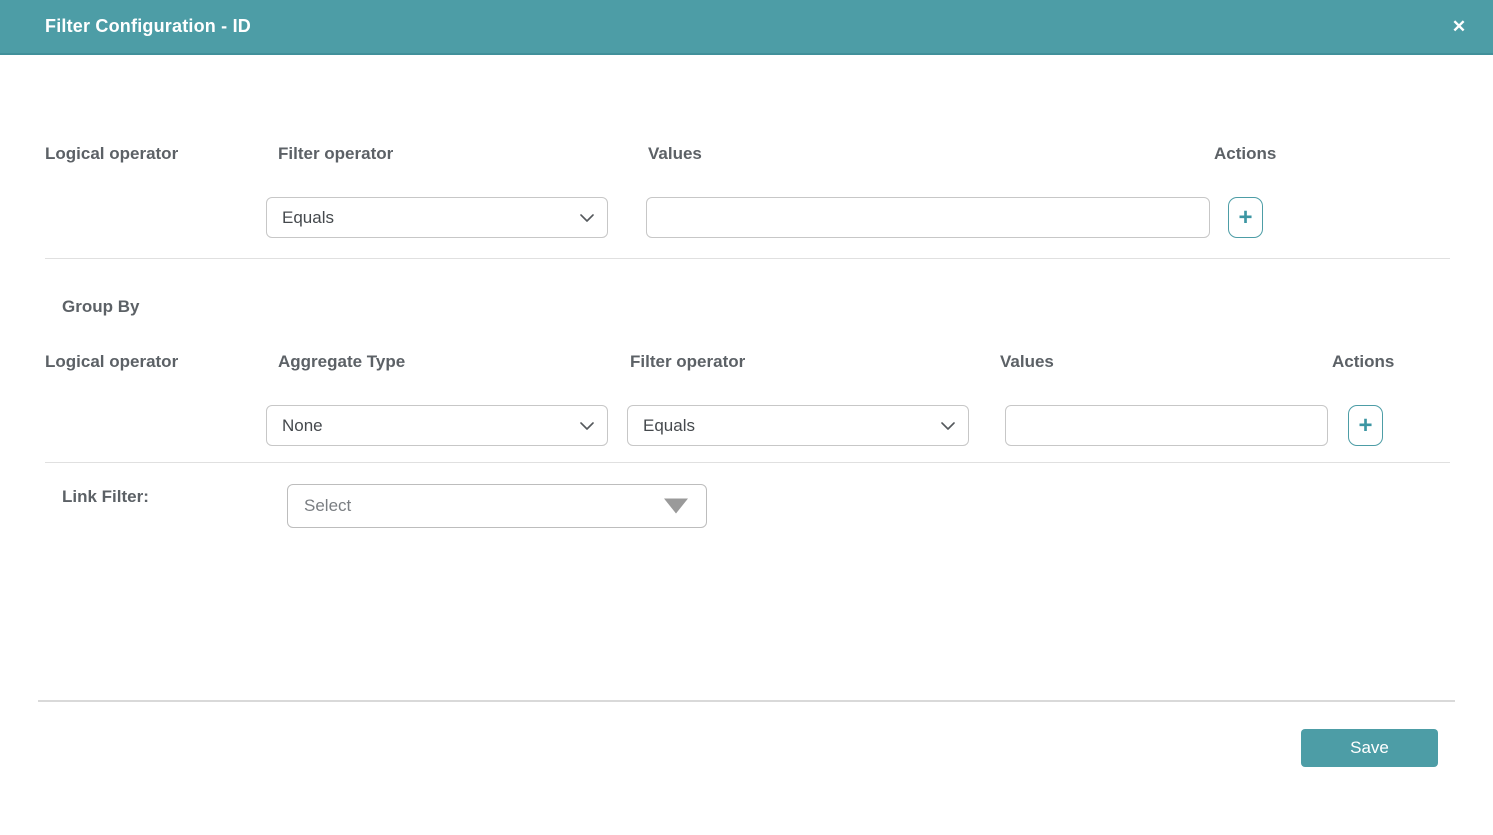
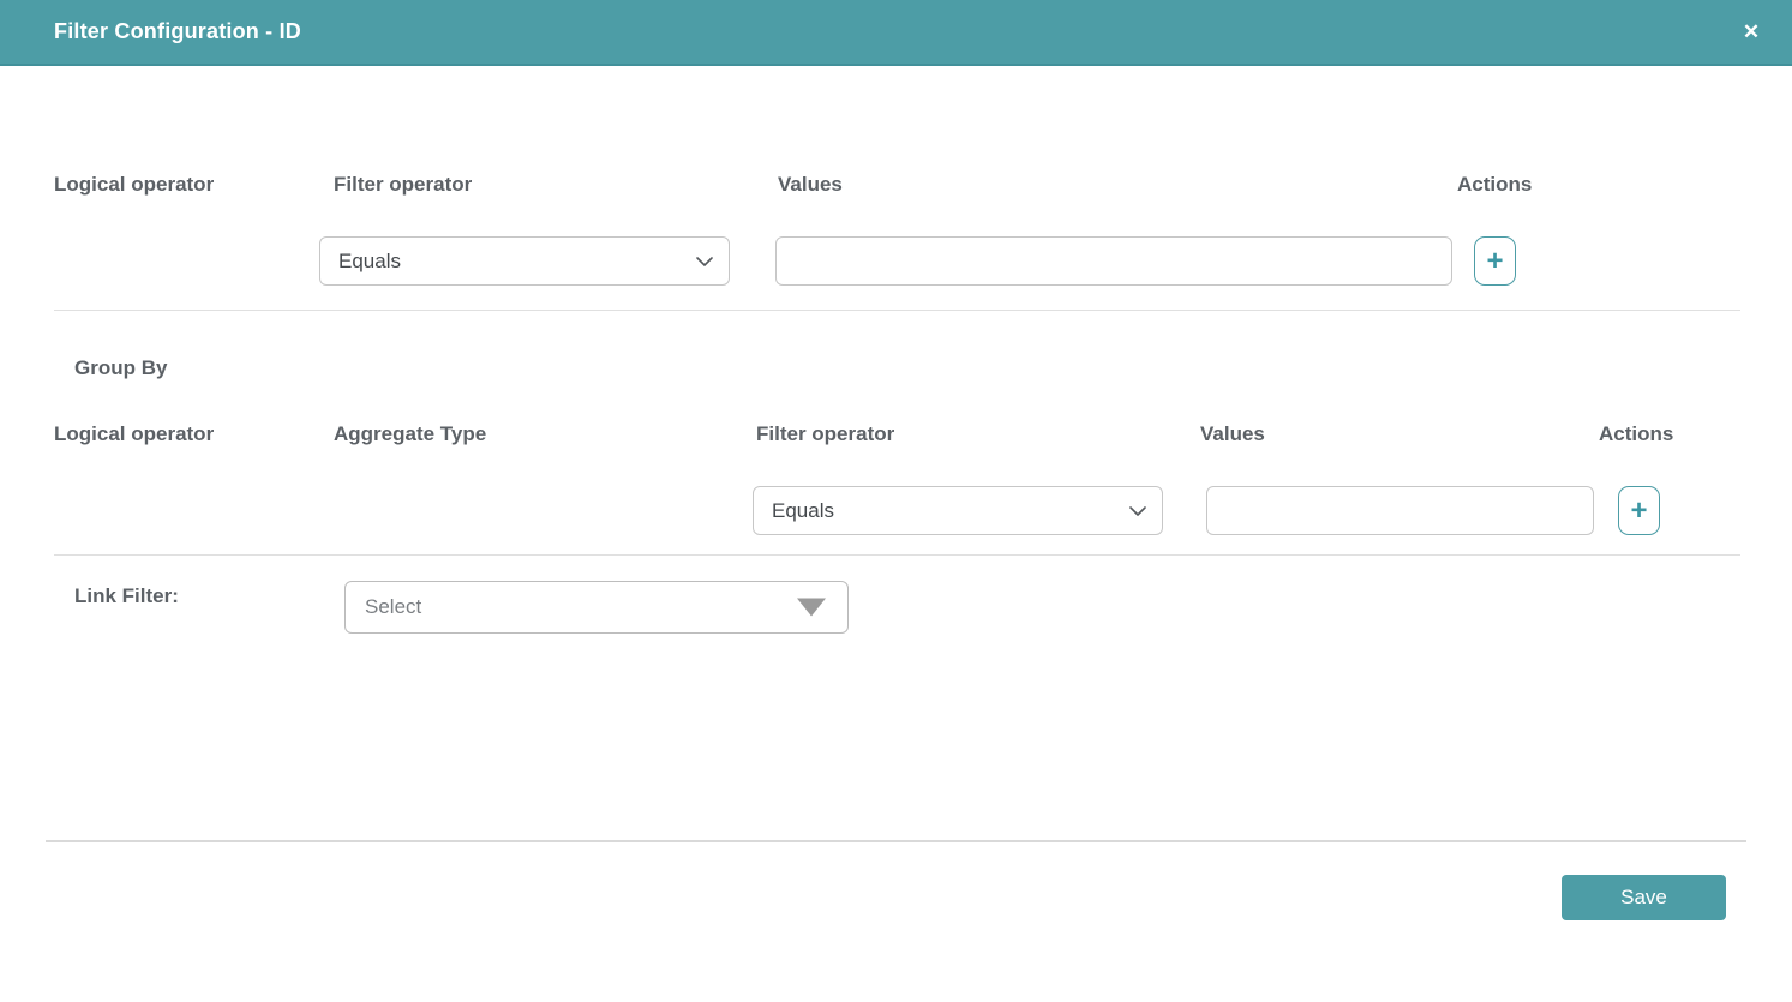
  Filter Configuration - ID
  ✕
  Logical operator
  Filter operator
  Values
  Actions
  Equals
  +
  Group By
  Logical operator
  Aggregate Type
  Filter operator
  Values
  Actions
- None
  Equals
  +
  Link Filter:
  Select
  Save
